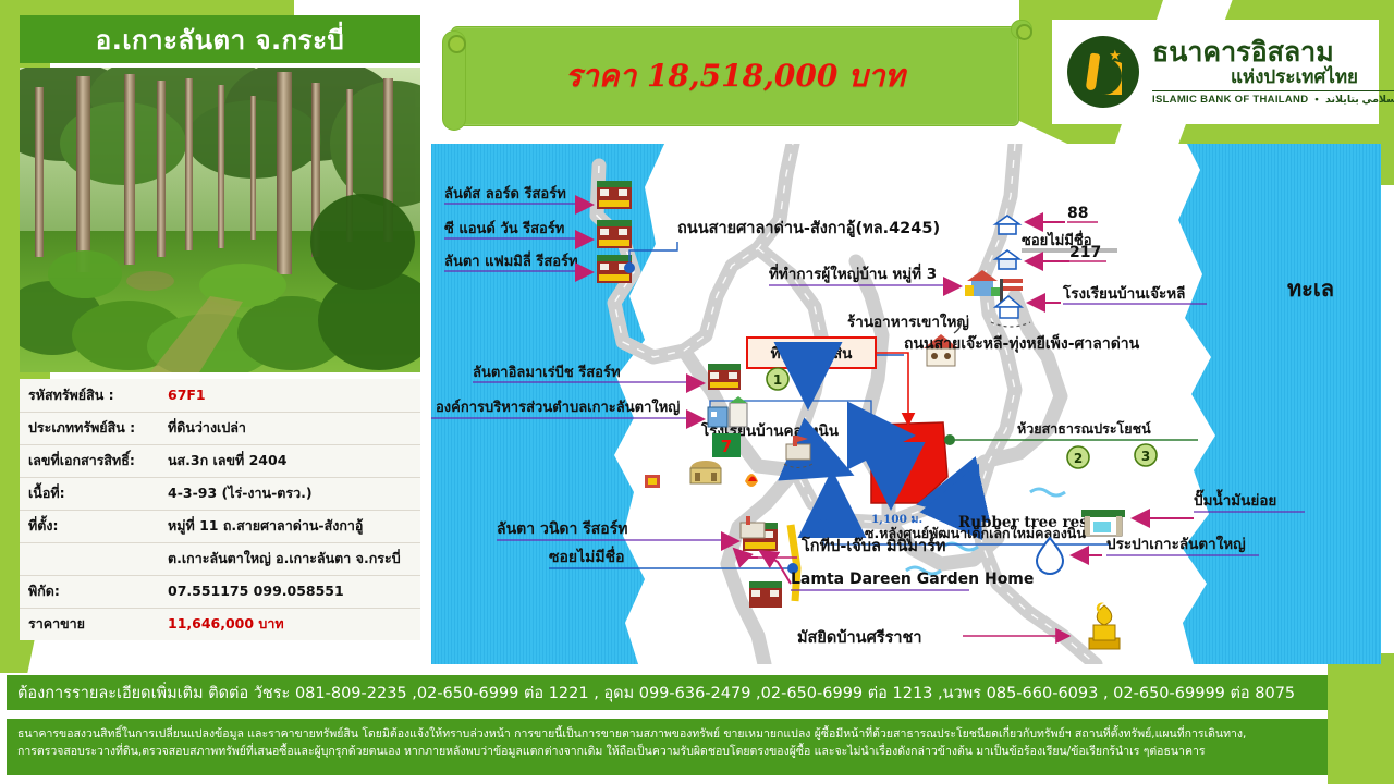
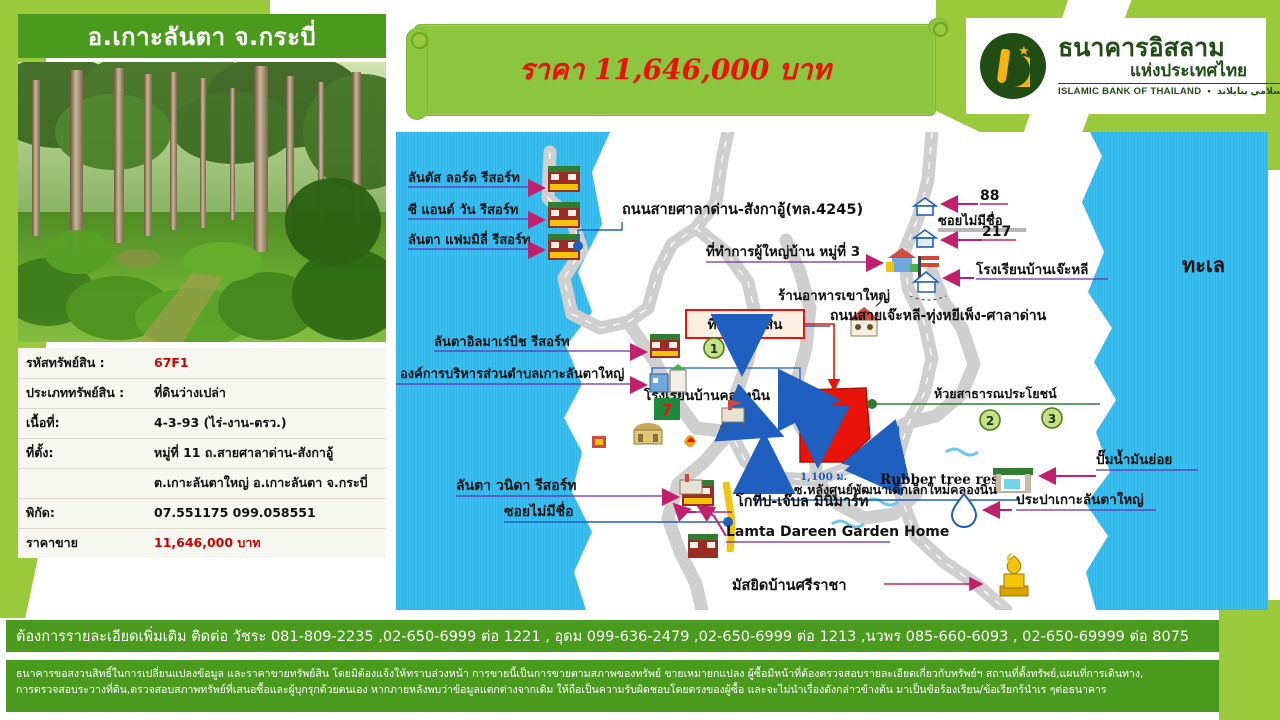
  อ.เกาะลันตา จ.กระบี่
  รหัสทรัพย์สิน :	67F1
  ประเภททรัพย์สิน :	ที่ดินว่างเปล่า
- เลขที่เอกสารสิทธิ์:	นส.3ก เลขที่ 2404
  เนื้อที่:	4-3-93 (ไร่-งาน-ตรว.)
  ที่ตั้ง:	หมู่ที่ 11 ถ.สายศาลาด่าน-สังกาอู้
  	ต.เกาะลันตาใหญ่ อ.เกาะลันตา จ.กระบี่
  พิกัด:	07.551175 099.058551
  ราคาขาย	11,646,000 บาท
- ราคา 18,518,000 บาท
+ ราคา 11,646,000 บาท
  ★
  ธนาคารอิสลาม
  แห่งประเทศไทย
  ISLAMIC BANK OF THAILAND
  •
  ทะเล
  ห้วยสาธารณประโยชน์
  ลันตัส ลอร์ด รีสอร์ท
  ซี แอนด์ วัน รีสอร์ท
  ลันตา แฟมมิลี่ รีสอร์ท
  ถนนสายศาลาด่าน-สังกาอู้(ทล.4245)
  ที่ทำการผู้ใหญ่บ้าน หมู่ที่ 3
  ร้านอาหารเขาใหญ่
  88
  ซอยไม่มีชื่อ
  217
  โรงเรียนบ้านเจ๊ะหลี
  ถนนสายเจ๊ะหลี-ทุ่งหยีเพ็ง-ศาลาด่าน
  ที่ตั้งทรัพย์สิน
  โรงเรียนบ้านคลองนิน
  3
  1
  2
  3
  ลันตาอิลมาเร่บีช รีสอร์ท
  องค์การบริหารส่วนตำบลเกาะลันตาใหญ่
  7
  Rubber tree res
  ปั๊มน้ำมันย่อย
  ซ.หลังศูนย์พัฒนาเด็กเล็กใหม่คลองนิน
  ลันตา วนิดา รีสอร์ท
  ซอยไม่มีชื่อ
  1,100 ม.
  โกทีป-เจ๊บล มินิมาร์ท
  Lamta Dareen Garden Home
  ประปาเกาะลันตาใหญ่
  มัสยิดบ้านศรีราชา
  ต้องการรายละเอียดเพิ่มเติม ติดต่อ วัชระ 081-809-2235 ,02-650-6999 ต่อ 1221 , อุดม 099-636-2479 ,02-650-6999 ต่อ 1213 ,นวพร 085-660-6093 , 02-650-69999 ต่อ 8075
- ธนาคารขอสงวนสิทธิ์ในการเปลี่ยนแปลงข้อมูล และราคาขายทรัพย์สิน โดยมิต้องแจ้งให้ทราบล่วงหน้า การขายนี้เป็นการขายตามสภาพของทรัพย์ ขายเหมายกแปลง ผู้ซื้อมีหน้าที่ต้วยสาธารณประโยชนียดเกี่ยวกับทรัพย์ฯ สถานที่ตั้งทรัพย์,แผนที่การเดินทาง,
+ ธนาคารขอสงวนสิทธิ์ในการเปลี่ยนแปลงข้อมูล และราคาขายทรัพย์สิน โดยมิต้องแจ้งให้ทราบล่วงหน้า การขายนี้เป็นการขายตามสภาพของทรัพย์ ขายเหมายกแปลง ผู้ซื้อมีหน้าที่ต้องตรวจสอบรายละเอียดเกี่ยวกับทรัพย์ฯ สถานที่ตั้งทรัพย์,แผนที่การเดินทาง,
  การตรวจสอบระวางที่ดิน,ตรวจสอบสภาพทรัพย์ที่เสนอซื้อและผู้บุกรุกด้วยตนเอง หากภายหลังพบว่าข้อมูลแตกต่างจากเดิม ให้ถือเป็นความรับผิดชอบโดยตรงของผู้ซื้อ และจะไม่นำเรื่องดังกล่าวข้างต้น มาเป็นข้อร้องเรียน/ข้อเรียกร้นำเร ๆต่อธนาคาร
